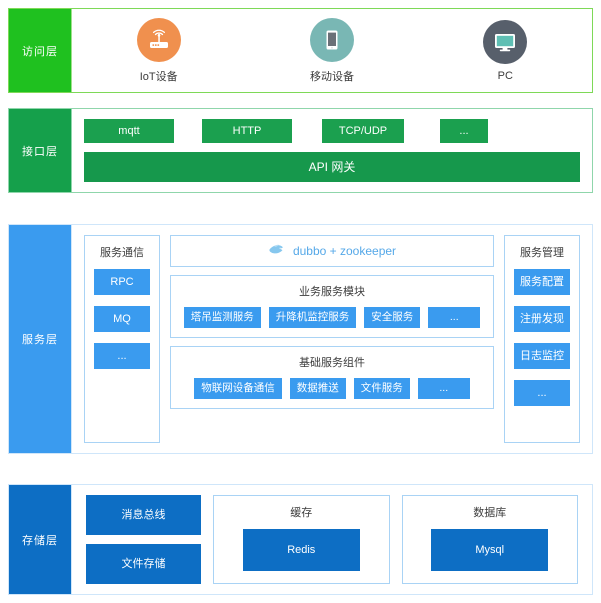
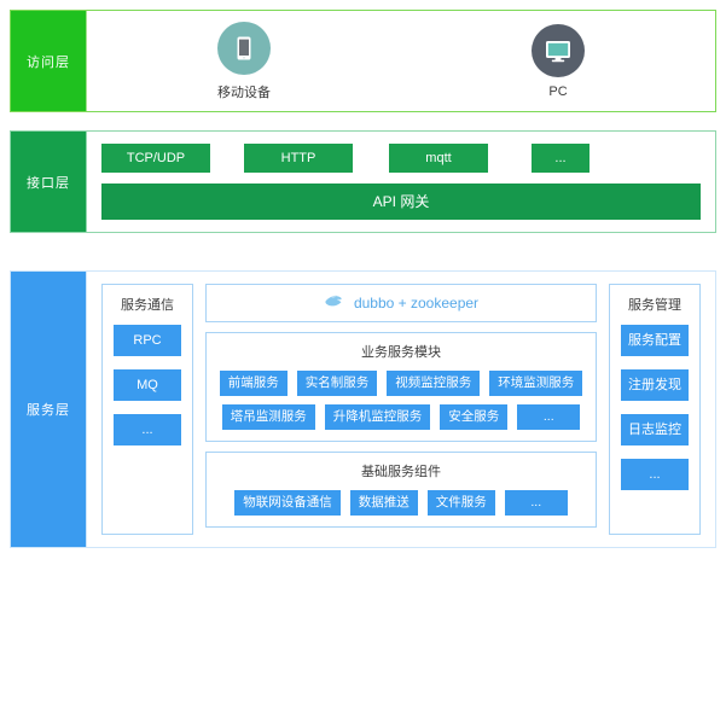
  访问层
- IoT设备
  移动设备
  PC
  接口层
- mqtt
+ TCP/UDP
  HTTP
- TCP/UDP
+ mqtt
  ...
  API 网关
  服务层
  服务通信
  RPC
  MQ
  ...
  dubbo + zookeeper
  业务服务模块
+ 前端服务
+ 实名制服务
+ 视频监控服务
+ 环境监测服务
  塔吊监测服务
  升降机监控服务
  安全服务
  ...
  基础服务组件
  物联网设备通信
  数据推送
  文件服务
  ...
  服务管理
  服务配置
  注册发现
  日志监控
  ...
- 存储层
- 消息总线
- 文件存储
- 缓存
- Redis
- 数据库
- Mysql
